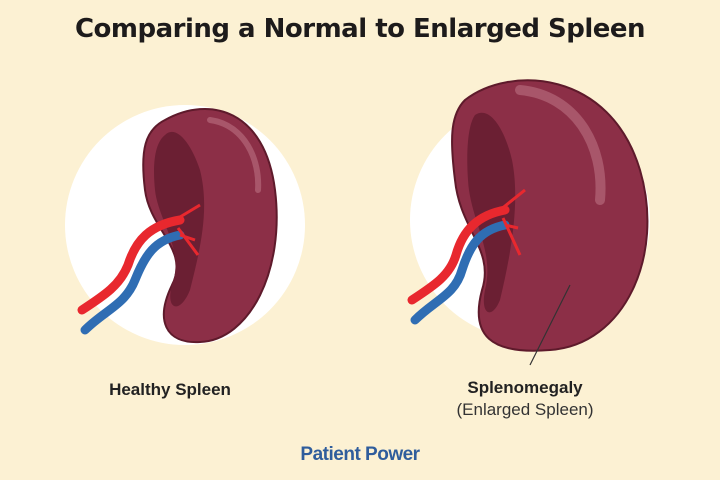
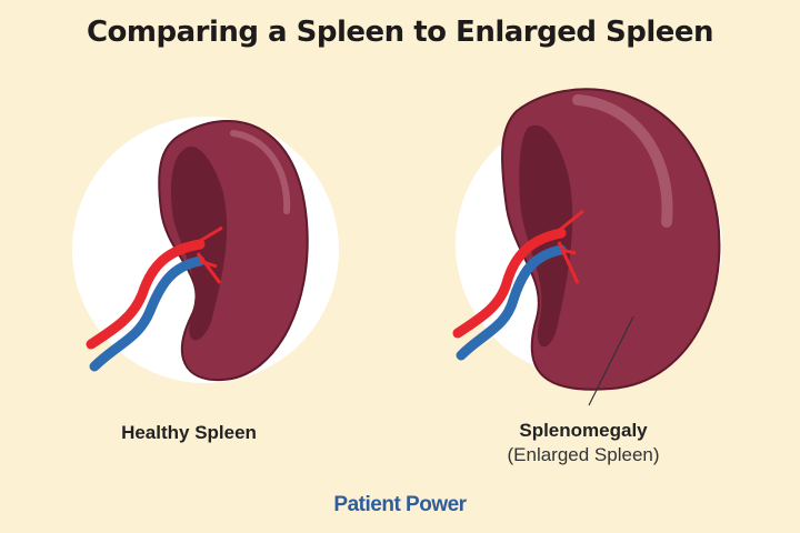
- Comparing a Normal to Enlarged Spleen
+ Comparing a Spleen to Enlarged Spleen
  Healthy Spleen
  Splenomegaly
  (Enlarged Spleen)
  Patient Power
